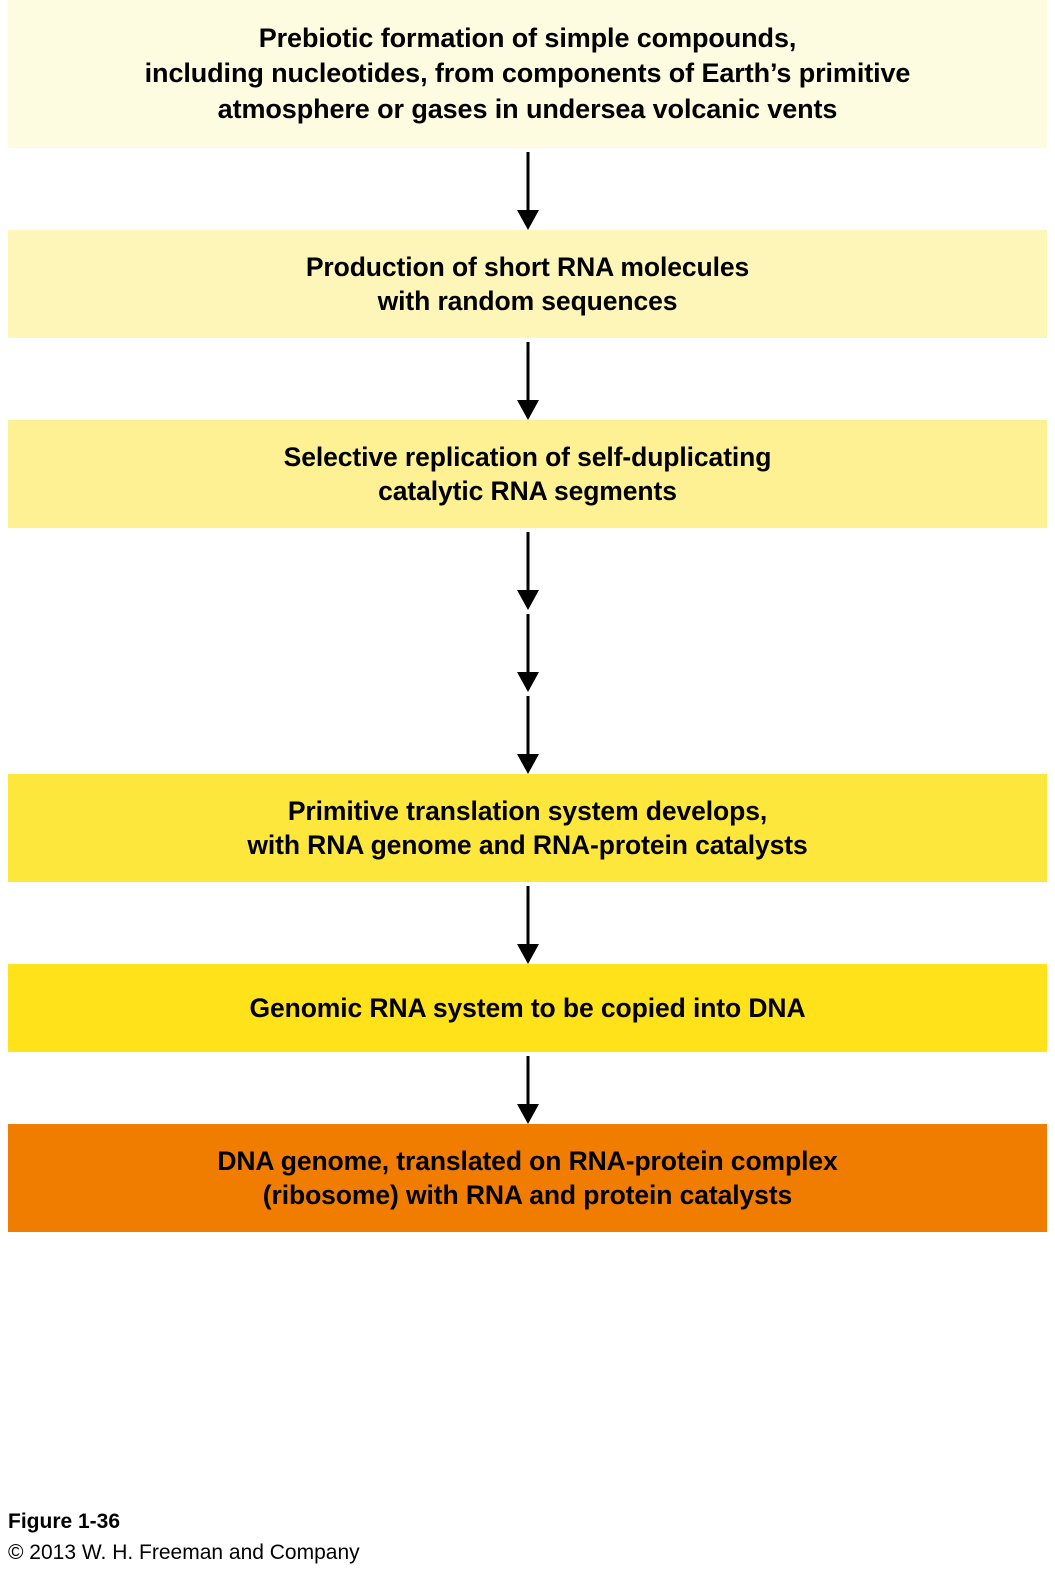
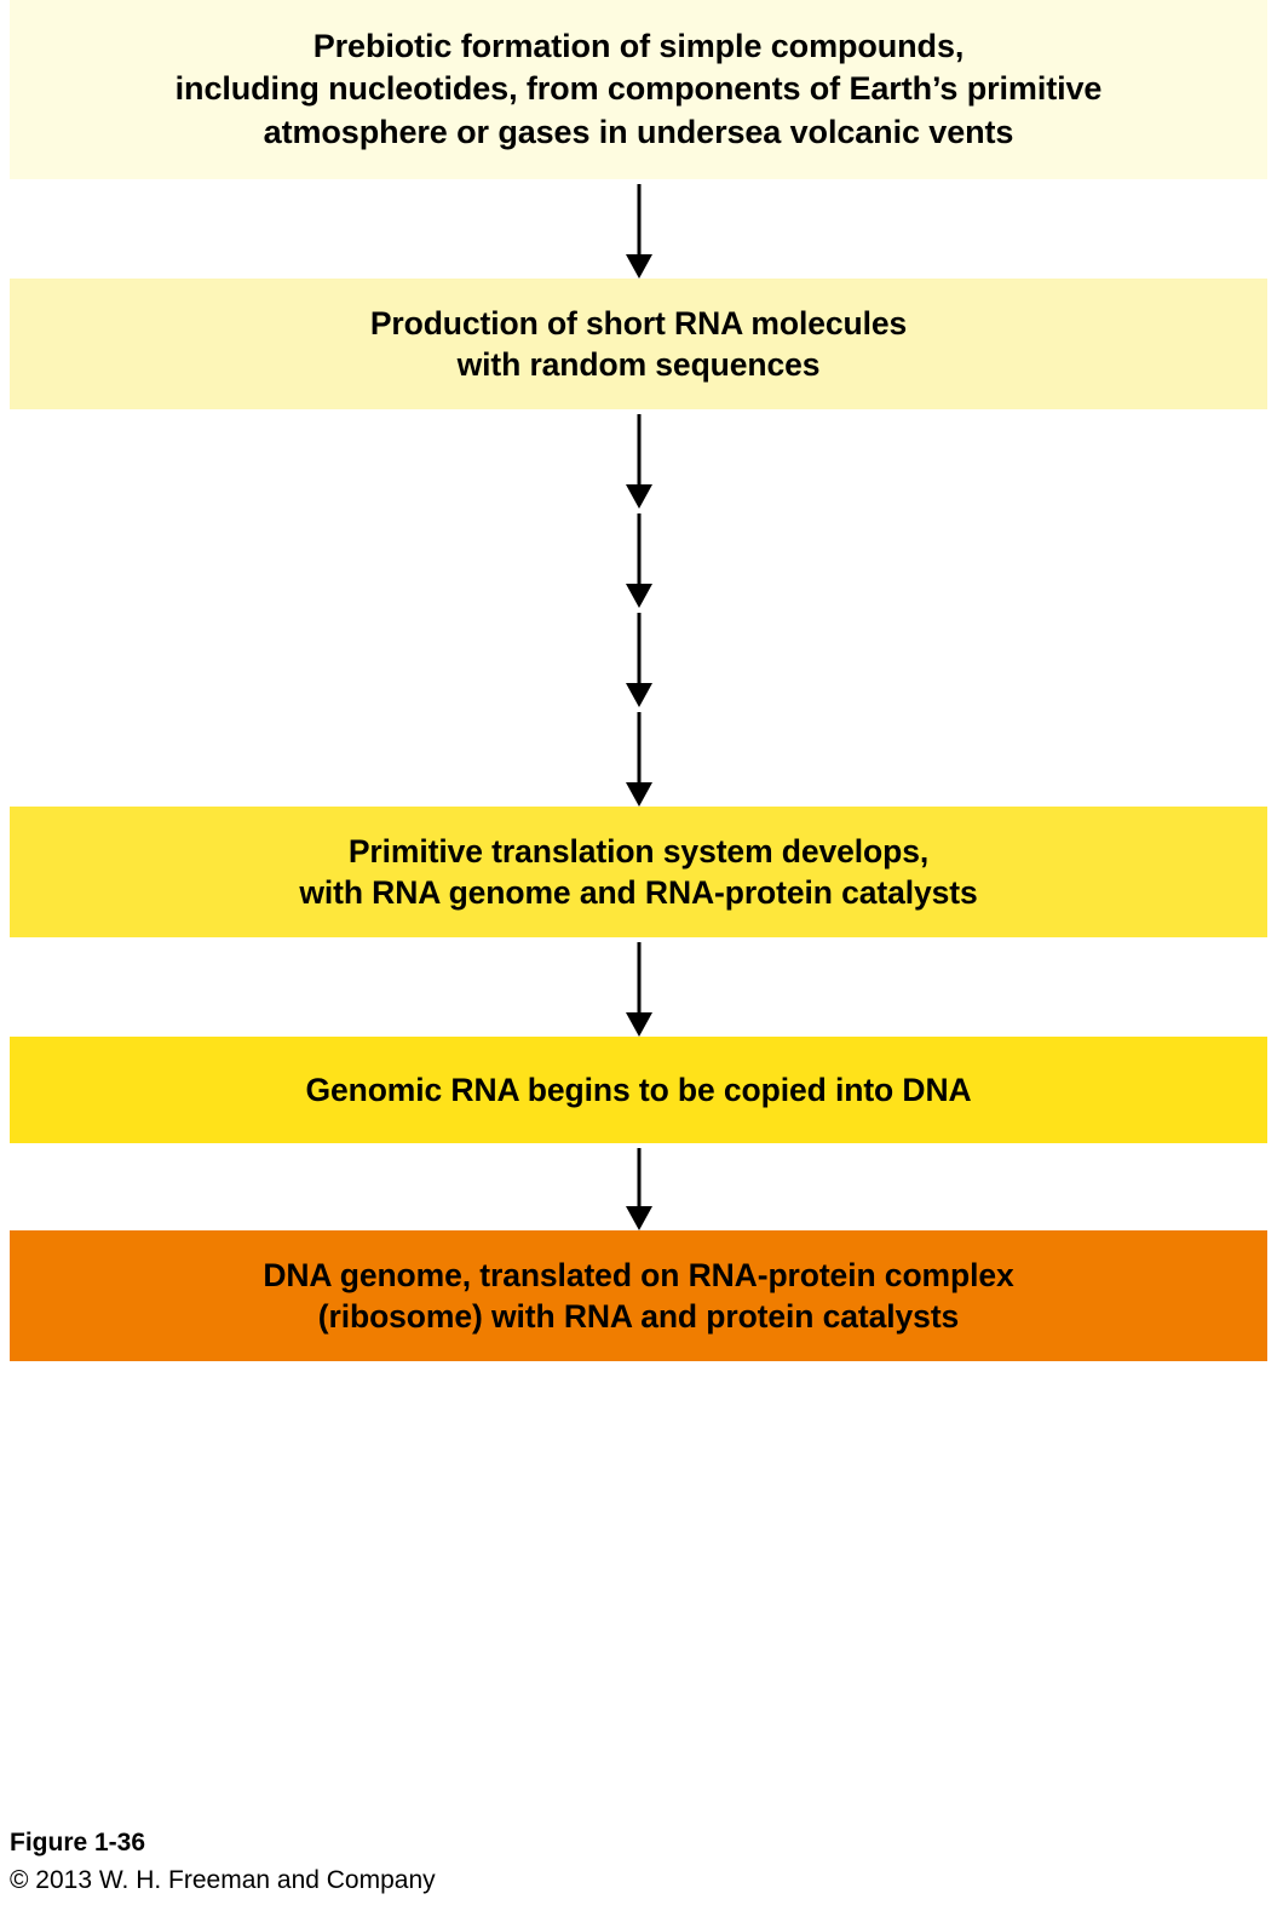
  Prebiotic formation of simple compounds,
  including nucleotides, from components of Earth’s primitive
  atmosphere or gases in undersea volcanic vents
  Production of short RNA molecules
  with random sequences
- Selective replication of self-duplicating
- catalytic RNA segments
  Primitive translation system develops,
  with RNA genome and RNA-protein catalysts
- Genomic RNA system to be copied into DNA
+ Genomic RNA begins to be copied into DNA
  DNA genome, translated on RNA-protein complex
  (ribosome) with RNA and protein catalysts
  Figure 1-36
  © 2013 W. H. Freeman and Company
